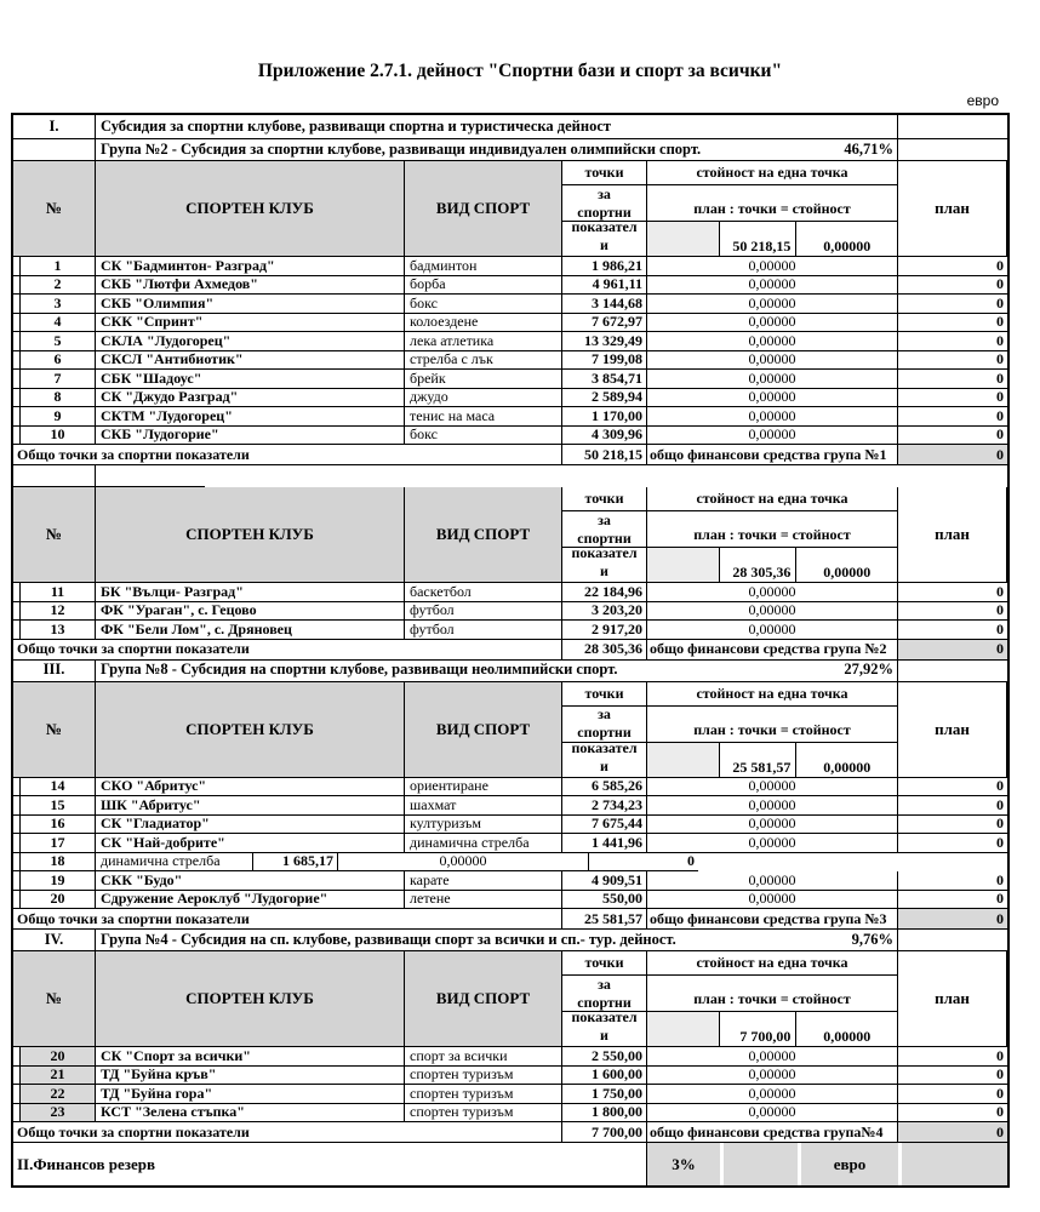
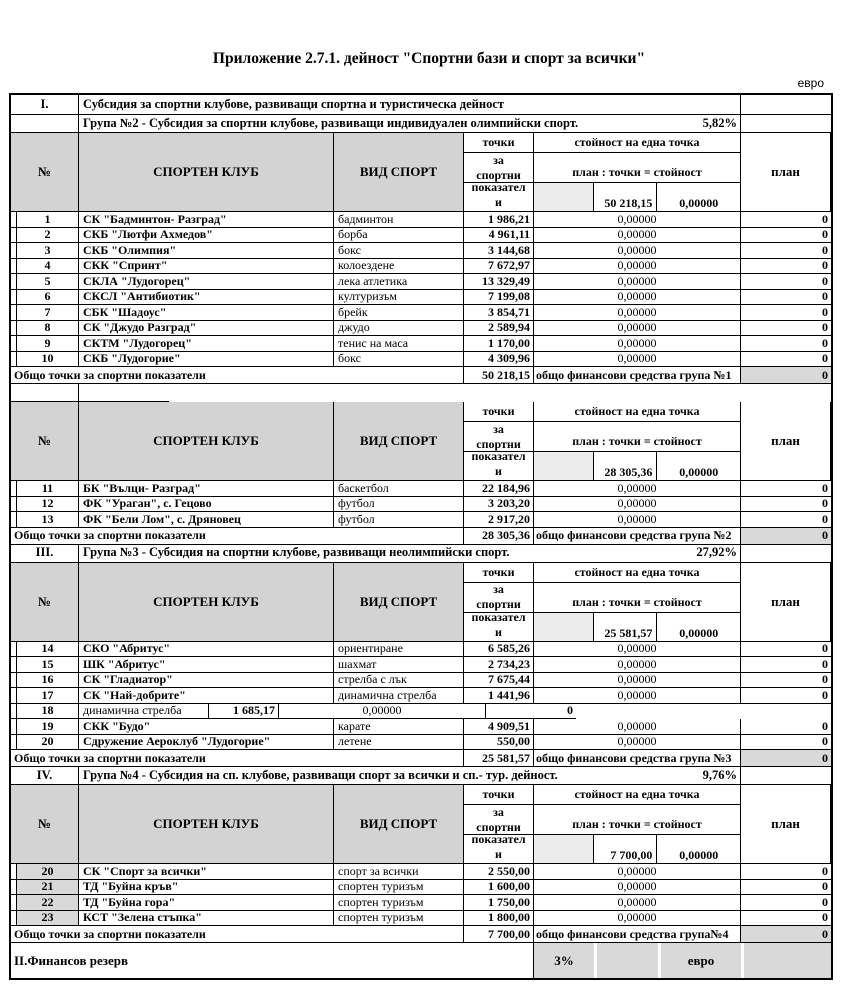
  Приложение 2.7.1. дейност "Спортни бази и спорт за всички"
  евро
  I.
  Субсидия за спортни клубове, развиващи спортна и туристическа дейност
  Група №2 - Субсидия за спортни клубове, развиващи индивидуален олимпийски спорт.
- 46,71%
+ 5,82%
  №
  СПОРТЕН КЛУБ
  ВИД СПОРТ
  точки
  за
  спортни
  показател
  и
  стойност на една точка
  план : точки = стойност
  50 218,15
  0,00000
  план
  1
  СК "Бадминтон- Разград"
  бадминтон
  1 986,21
  0,00000
  0
  2
  СКБ "Лютфи Ахмедов"
  борба
  4 961,11
  0,00000
  0
  3
  СКБ "Олимпия"
  бокс
  3 144,68
  0,00000
  0
  4
  СКК "Спринт"
  колоездене
  7 672,97
  0,00000
  0
  5
  СКЛА "Лудогорец"
  лека атлетика
  13 329,49
  0,00000
  0
  6
  СКСЛ "Антибиотик"
- стрелба с лък
+ културизъм
  7 199,08
  0,00000
  0
  7
  СБК "Шадоус"
  брейк
  3 854,71
  0,00000
  0
  8
  СК "Джудо Разград"
  джудо
  2 589,94
  0,00000
  0
  9
  СКТМ "Лудогорец"
  тенис на маса
  1 170,00
  0,00000
  0
  10
  СКБ "Лудогорие"
  бокс
  4 309,96
  0,00000
  0
  Общо точки за спортни показатели
  50 218,15
  общо финансови средства група №1
  0
  №
  СПОРТЕН КЛУБ
  ВИД СПОРТ
  точки
  за
  спортни
  показател
  и
  стойност на една точка
  план : точки = стойност
  28 305,36
  0,00000
  план
  11
  БК "Вълци- Разград"
  баскетбол
  22 184,96
  0,00000
  0
  12
  ФК "Ураган", с. Гецово
  футбол
  3 203,20
  0,00000
  0
  13
  ФК "Бели Лом", с. Дряновец
  футбол
  2 917,20
  0,00000
  0
  Общо точки за спортни показатели
  28 305,36
  общо финансови средства група №2
  0
  III.
- Група №8 - Субсидия на спортни клубове, развиващи неолимпийски спорт.
+ Група №3 - Субсидия на спортни клубове, развиващи неолимпийски спорт.
  27,92%
  №
  СПОРТЕН КЛУБ
  ВИД СПОРТ
  точки
  за
  спортни
  показател
  и
  стойност на една точка
  план : точки = стойност
  25 581,57
  0,00000
  план
  14
  СКО "Абритус"
  ориентиране
  6 585,26
  0,00000
  0
  15
  ШК "Абритус"
  шахмат
  2 734,23
  0,00000
  0
  16
  СК "Гладиатор"
- културизъм
+ стрелба с лък
  7 675,44
  0,00000
  0
  17
  СК "Най-добрите"
  динамична стрелба
  1 441,96
  0,00000
  0
  18
  динамична стрелба
  1 685,17
  0,00000
  0
  19
  СКК "Будо"
  карате
  4 909,51
  0,00000
  0
  20
  Сдружение Аероклуб "Лудогорие"
  летене
  550,00
  0,00000
  0
  Общо точки за спортни показатели
  25 581,57
  общо финансови средства група №3
  0
  IV.
  Група №4 - Субсидия на сп. клубове, развиващи спорт за всички и сп.- тур. дейност.
  9,76%
  №
  СПОРТЕН КЛУБ
  ВИД СПОРТ
  точки
  за
  спортни
  показател
  и
  стойност на една точка
  план : точки = стойност
  7 700,00
  0,00000
  план
  20
  СК "Спорт за всички"
  спорт за всички
  2 550,00
  0,00000
  0
  21
  ТД "Буйна кръв"
  спортен туризъм
  1 600,00
  0,00000
  0
  22
  ТД "Буйна гора"
  спортен туризъм
  1 750,00
  0,00000
  0
  23
  КСТ "Зелена стъпка"
  спортен туризъм
  1 800,00
  0,00000
  0
  Общо точки за спортни показатели
  7 700,00
  общо финансови средства група№4
  0
  II.Финансов резерв
  3%
  евро
